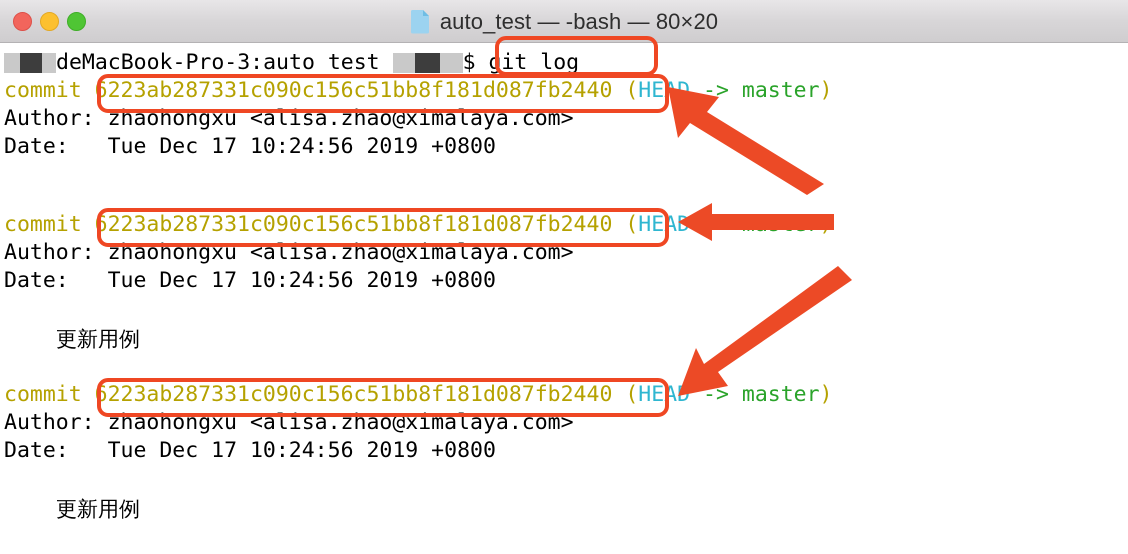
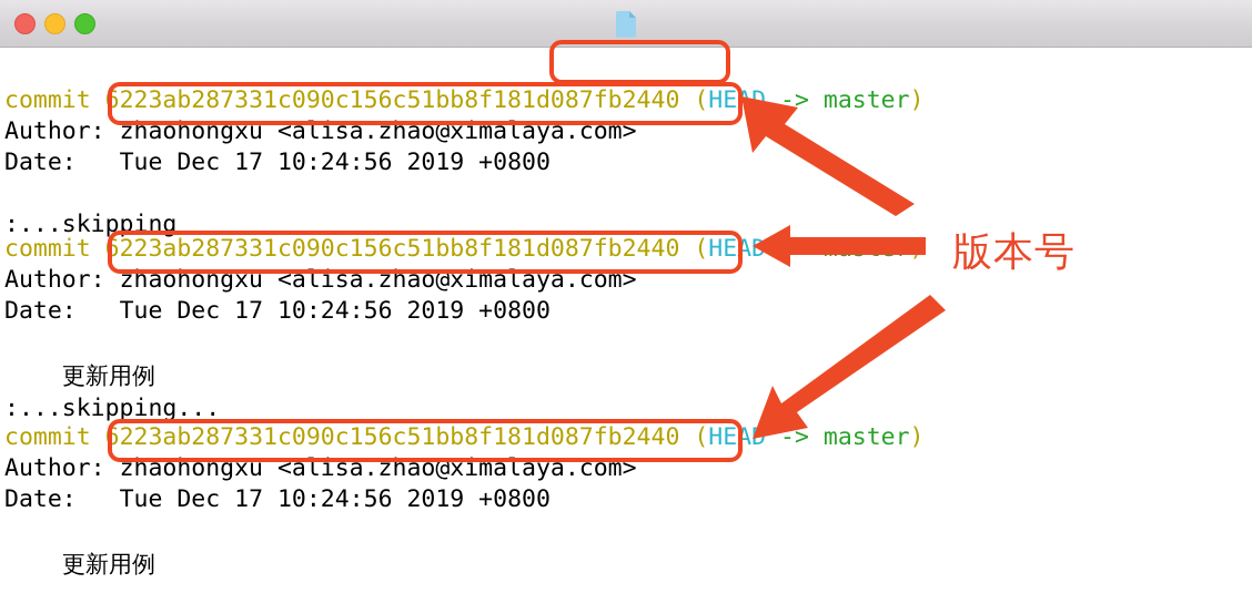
- auto_test — -bash — 80×20
- deMacBook-Pro-3:auto test $ git log
  commit 6223ab287331c090c156c51bb8f181d087fb2440 (HE -> master)
  Author: zhaohongxu <alisa.zhao@ximalaya.com>
  Date: Tue Dec 17 10:24:56 2019 +0800
+ :...skipping
  commit 6223ab287331c090c156c51bb8f181d087fb2440 (HEA
  Author: zhaohongxu <alisa.zhao@ximalaya.com>
  Date: Tue Dec 17 10:24:56 2019 +0800
  更新用例
+ :...skipping...
  commit 6223ab287331c090c156c51bb8f181d087fb2440 (HEA -> master)
  Author: zhaohongxu <alisa.zhao@ximalaya.com>
  Date: Tue Dec 17 10:24:56 2019 +0800
  更新用例
+ 版本号
